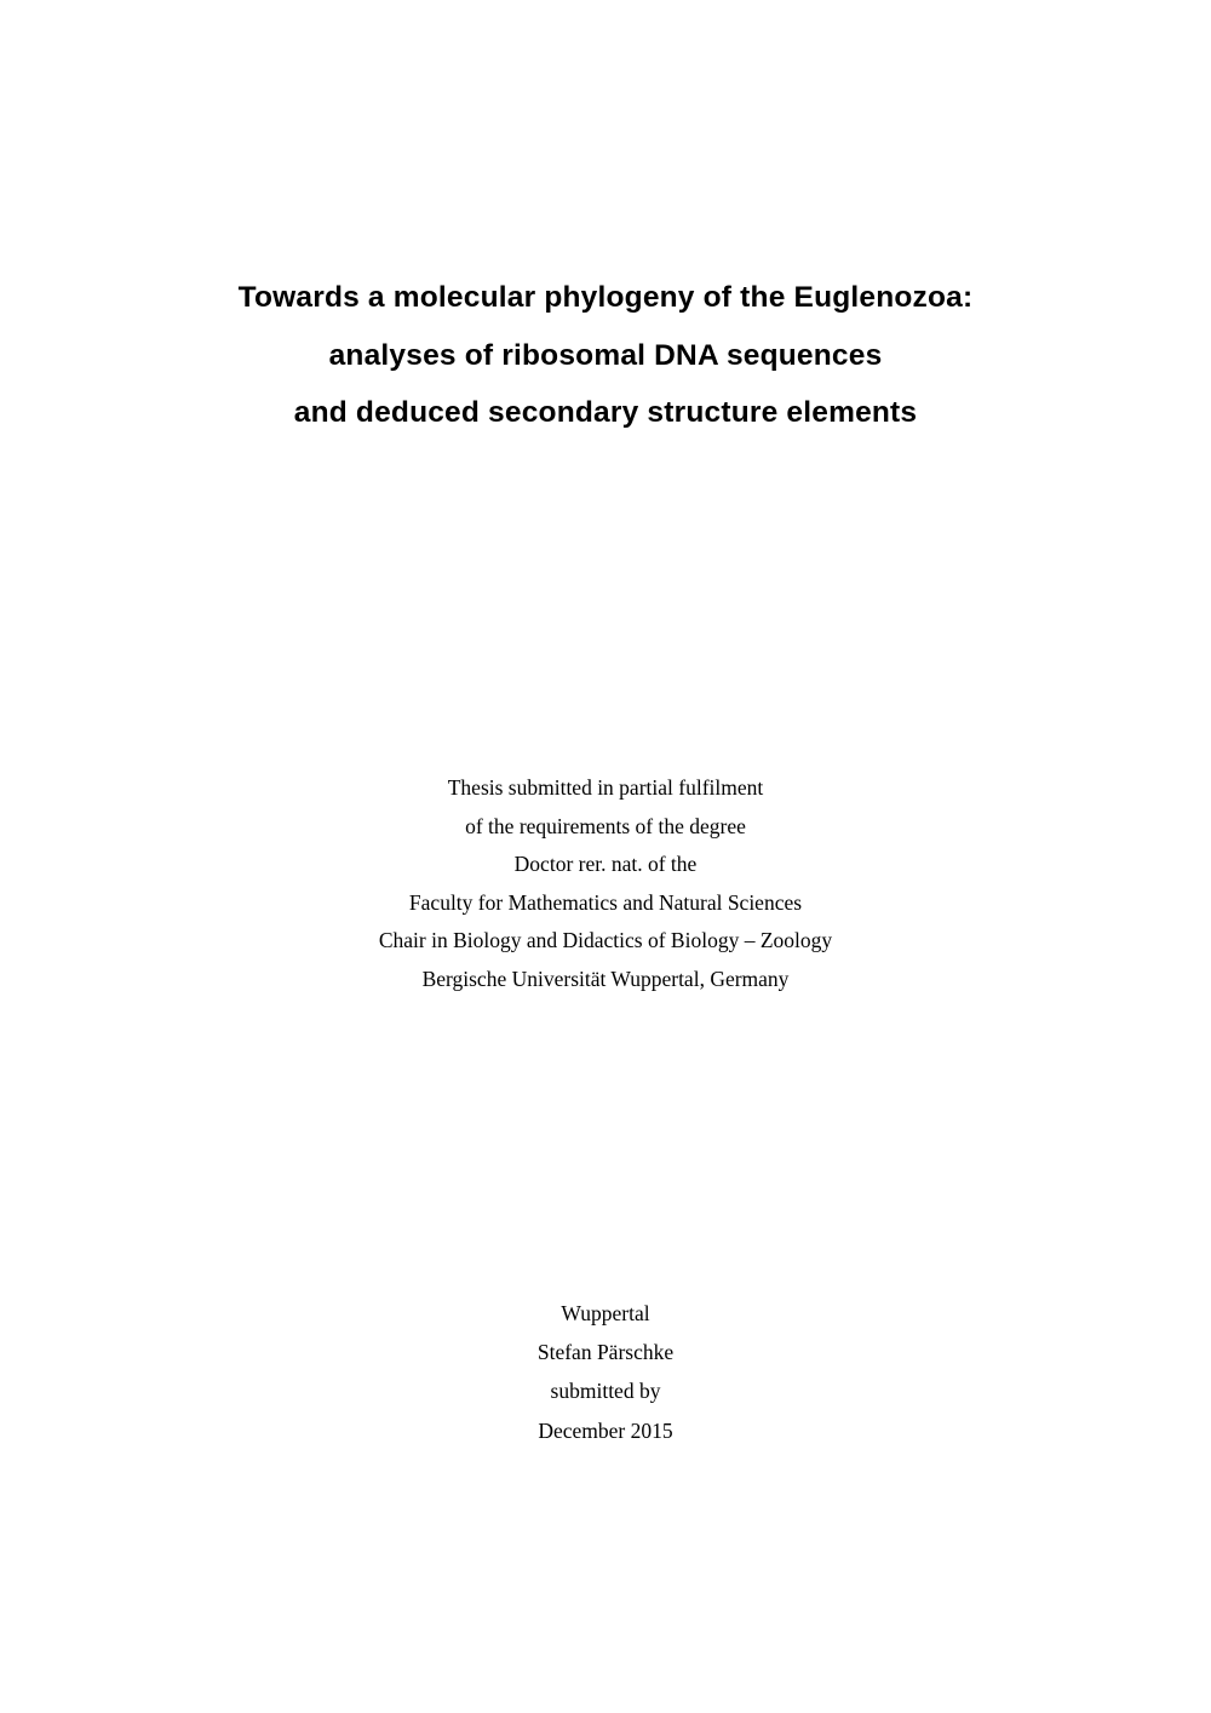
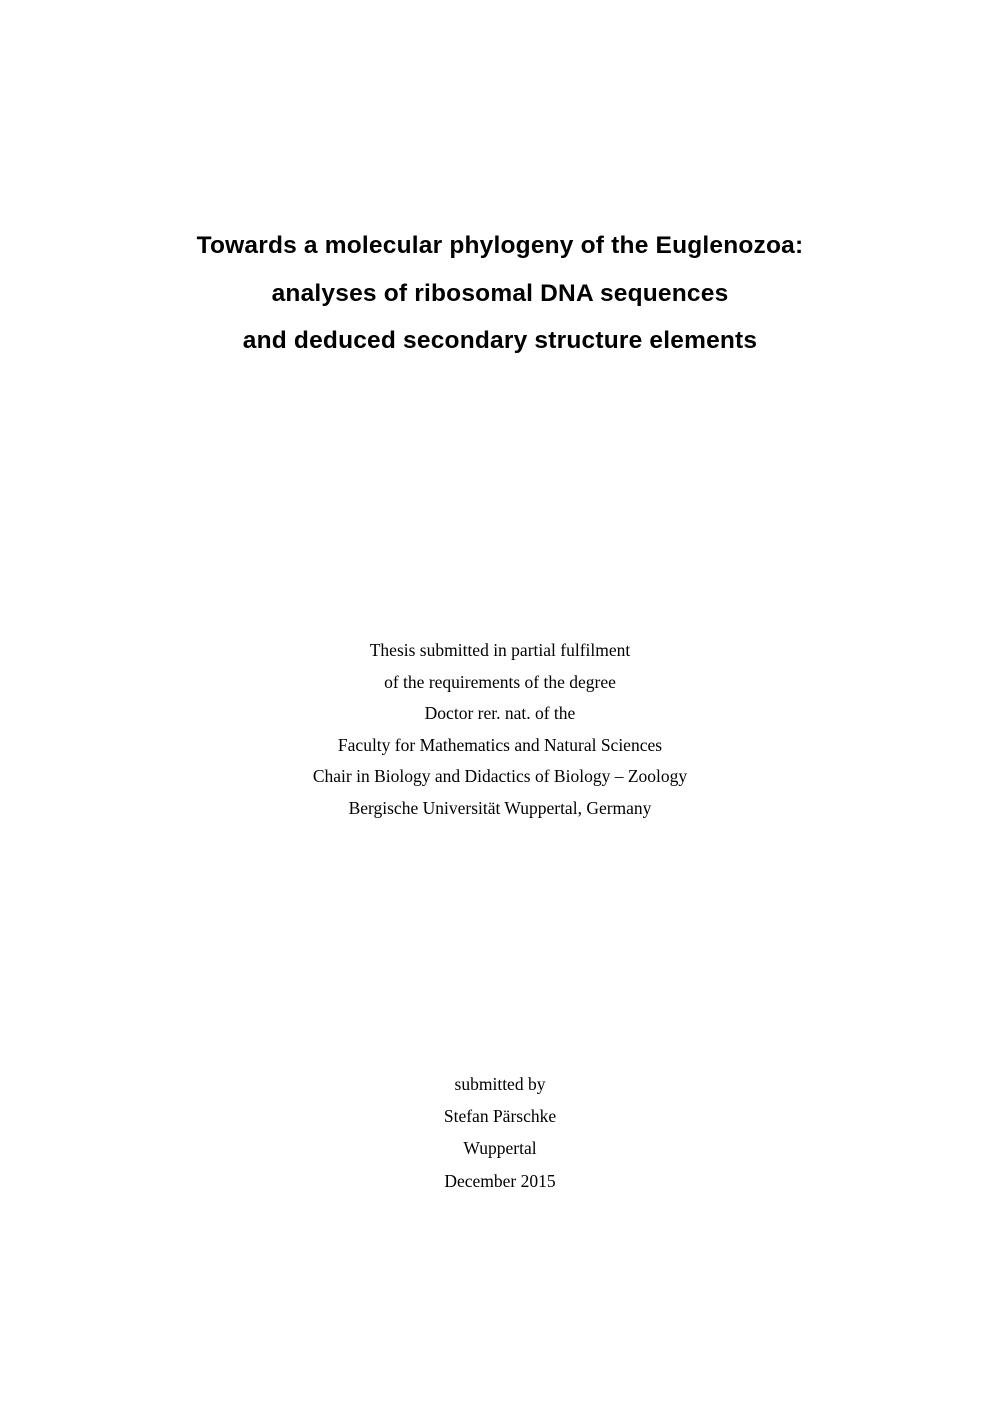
  Towards a molecular phylogeny of the Euglenozoa:
  analyses of ribosomal DNA sequences
  and deduced secondary structure elements
  Thesis submitted in partial fulfilment
  of the requirements of the degree
  Doctor rer. nat. of the
  Faculty for Mathematics and Natural Sciences
  Chair in Biology and Didactics of Biology – Zoology
  Bergische Universität Wuppertal, Germany
- Wuppertal
+ submitted by
  Stefan Pärschke
- submitted by
+ Wuppertal
  December 2015
